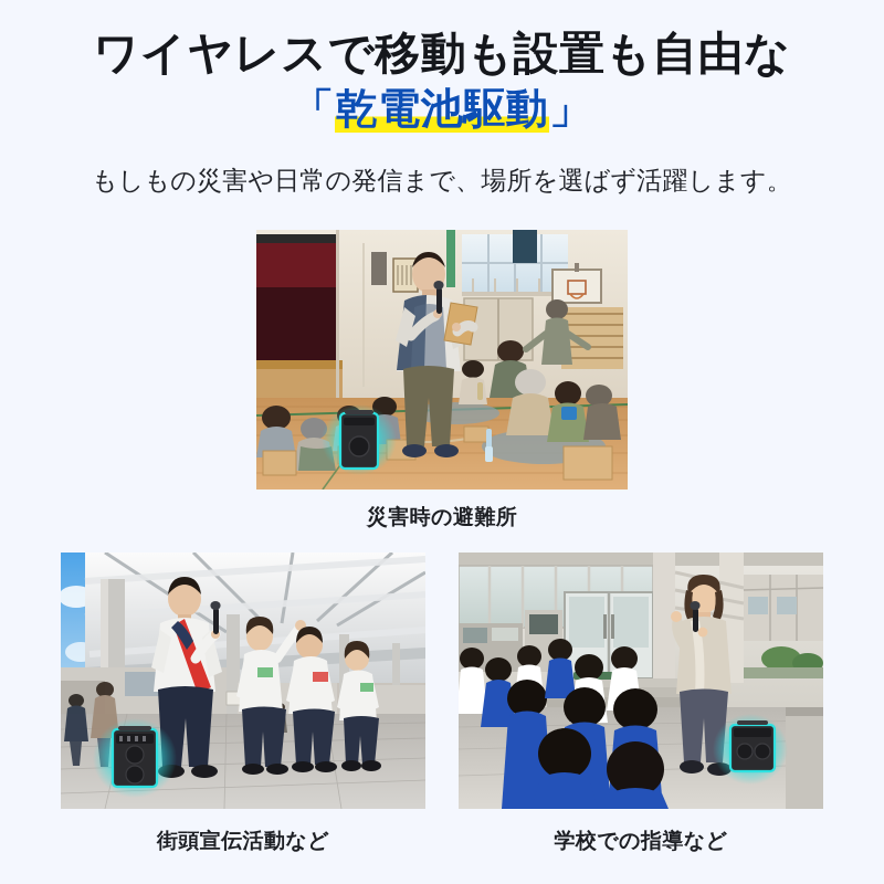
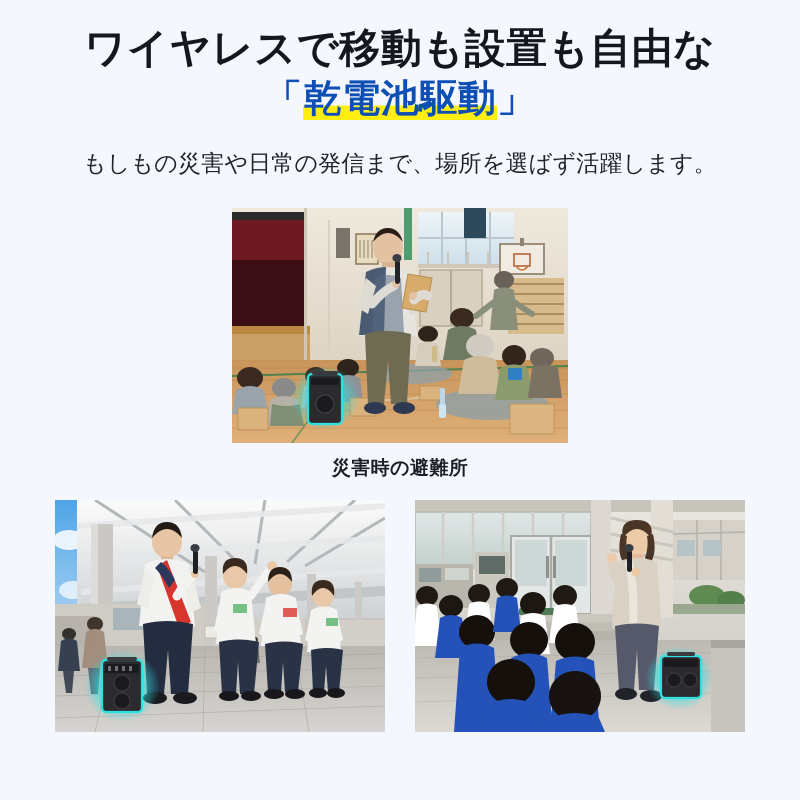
  ワイヤレスで移動も設置も自由な
  「乾電池駆動」
  もしもの災害や日常の発信まで、場所を選ばず活躍します。
  災害時の避難所
- 街頭宣伝活動など
- 学校での指導など
